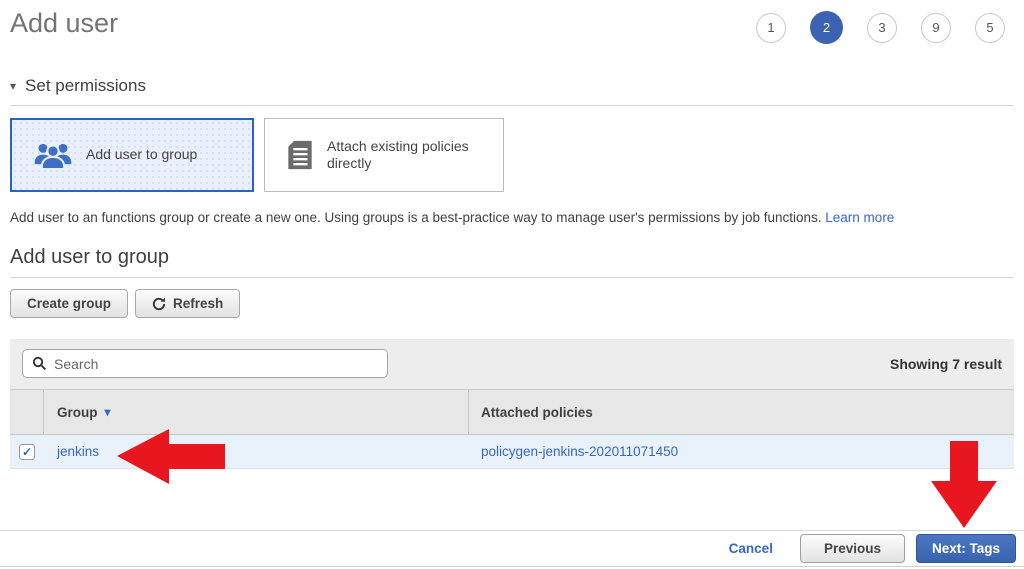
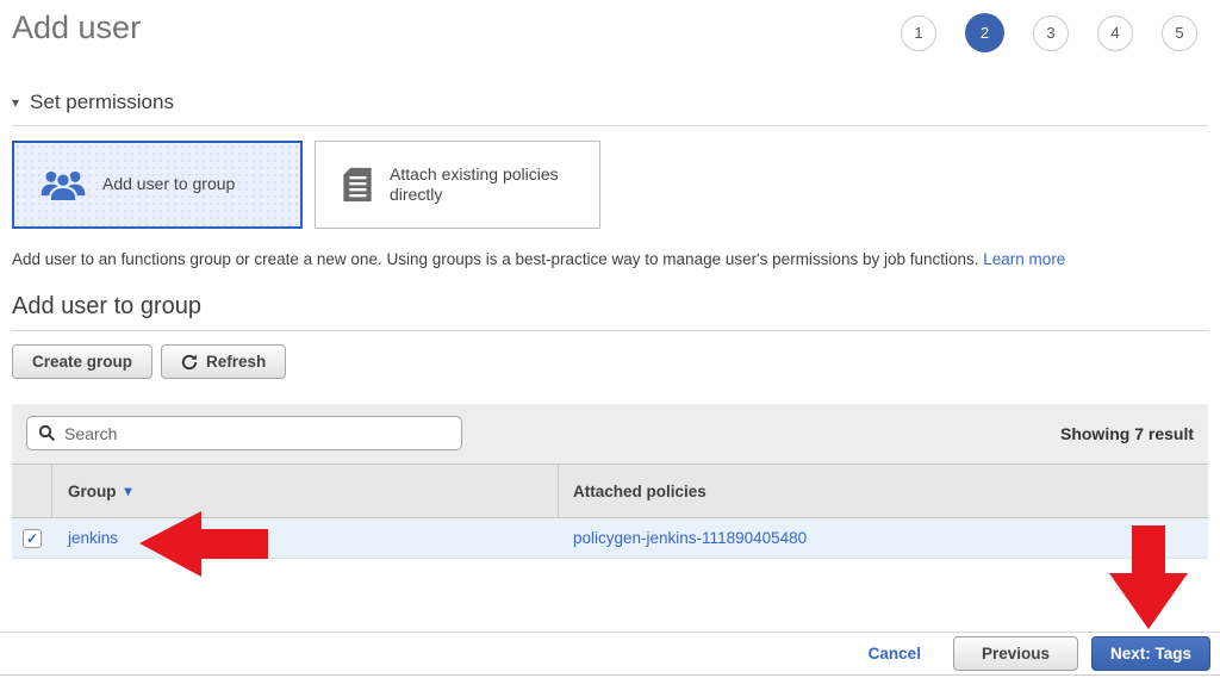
  Add user
  1
  2
  3
- 9
+ 4
  5
  ▾
  Set permissions
  Add user to group
  Attach existing policies directly
  Add user to an functions group or create a new one. Using groups is a best-practice way to manage user's permissions by job functions. Learn more
  Add user to group
  Create group
  Refresh
  Search
  Showing 7 result
  Group
  ▾
  Attached policies
  ✓
  jenkins
- policygen-jenkins-202011071450
+ policygen-jenkins-111890405480
  Cancel
  Previous
  Next: Tags
